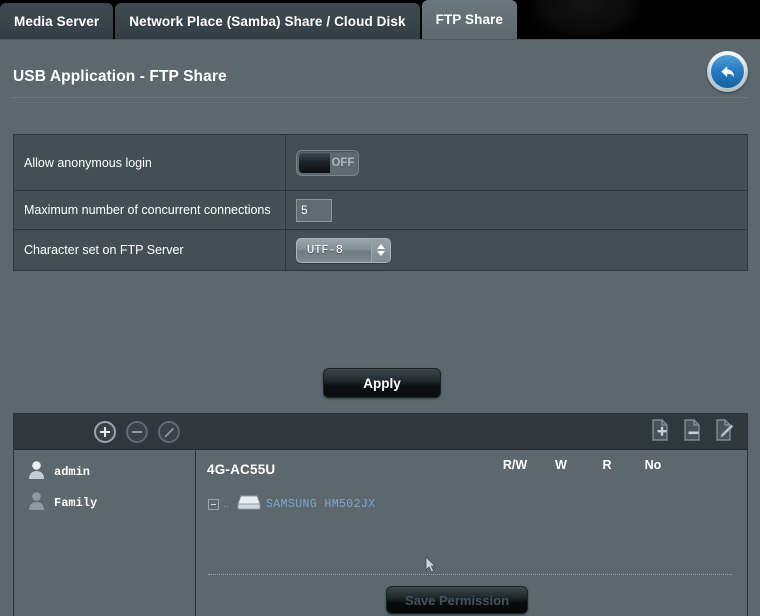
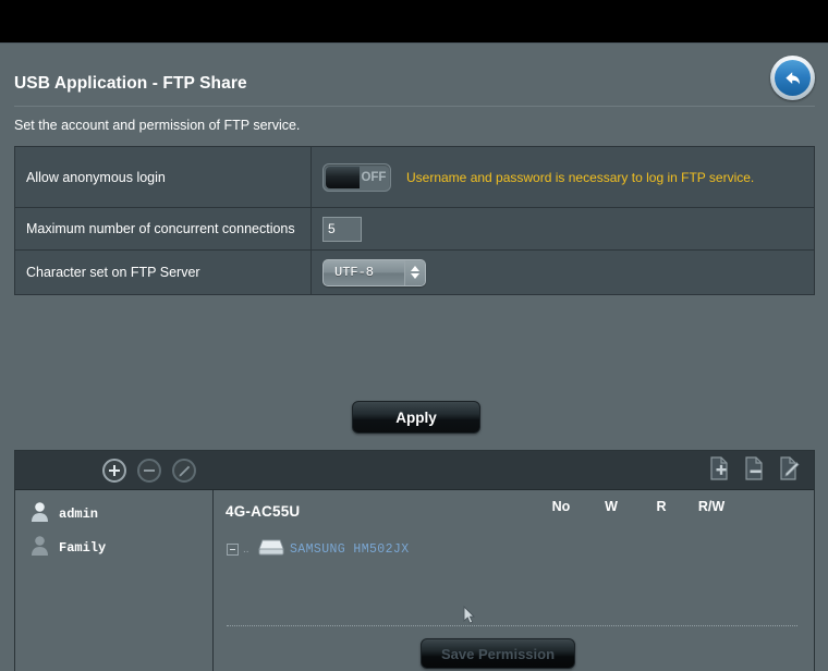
- Media Server
- Network Place (Samba) Share / Cloud Disk
- FTP Share
  USB Application - FTP Share
+ Set the account and permission of FTP service.
  Allow anonymous login
  OFF
+ Username and password is necessary to log in FTP service.
  Maximum number of concurrent connections
  5
  Character set on FTP Server
  UTF-8
  Apply
  admin
  Family
  4G-AC55U
- R/W
+ No
  W
  R
- No
+ R/W
  ..
  SAMSUNG HM502JX
  Save Permission
